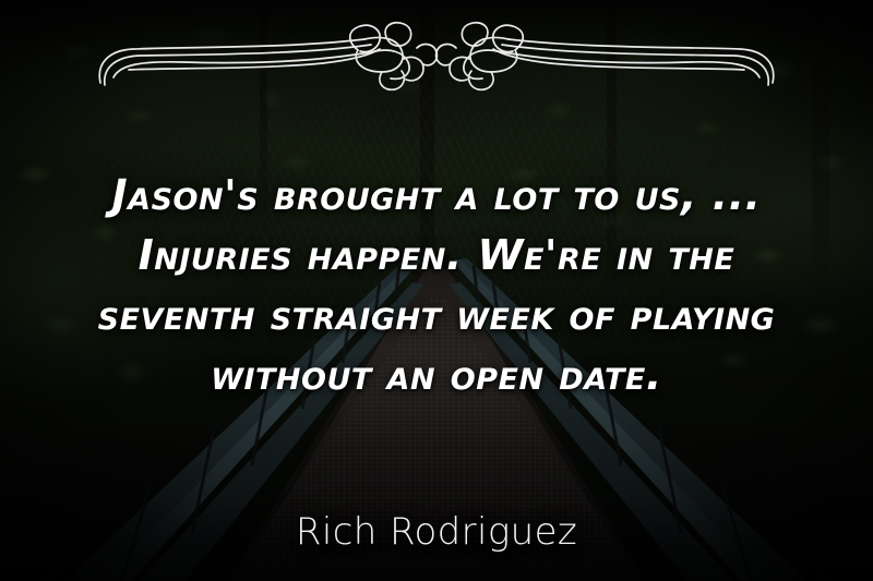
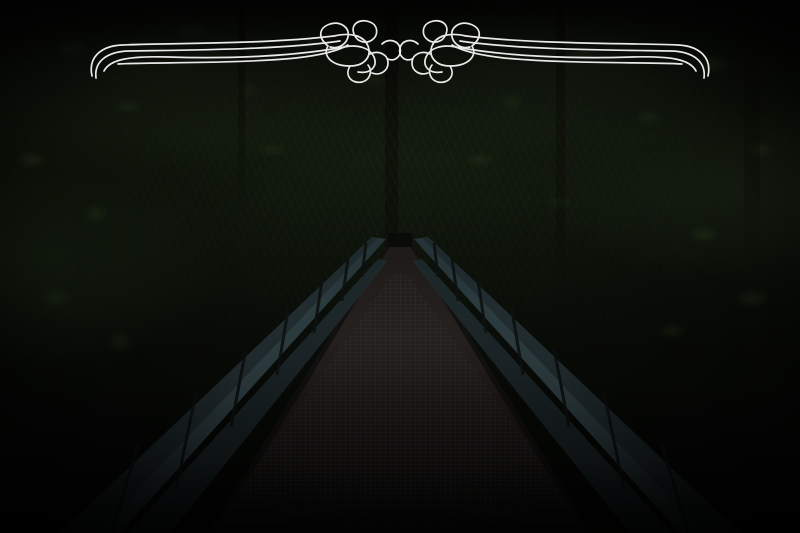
- Jason's brought a lot to us, ...
- Injuries happen. We're in the
- seventh straight week of playing
- without an open date.
- Rich Rodriguez
